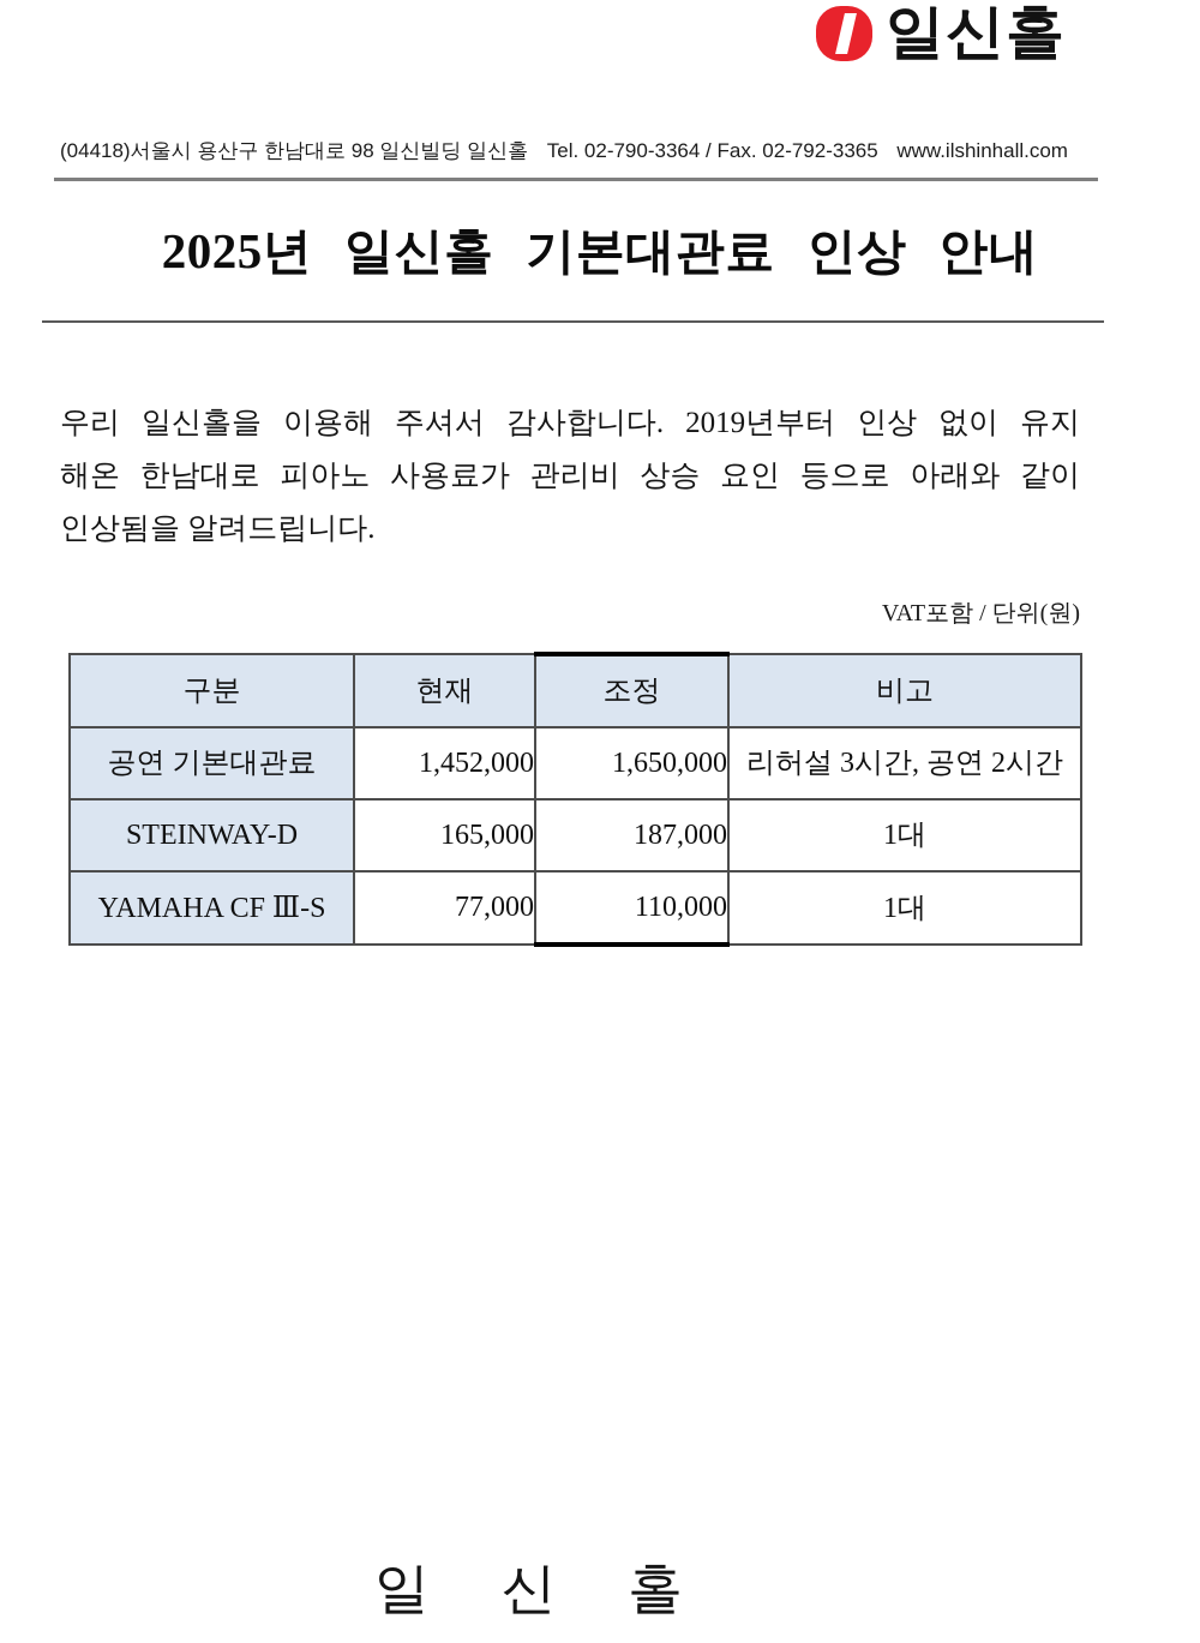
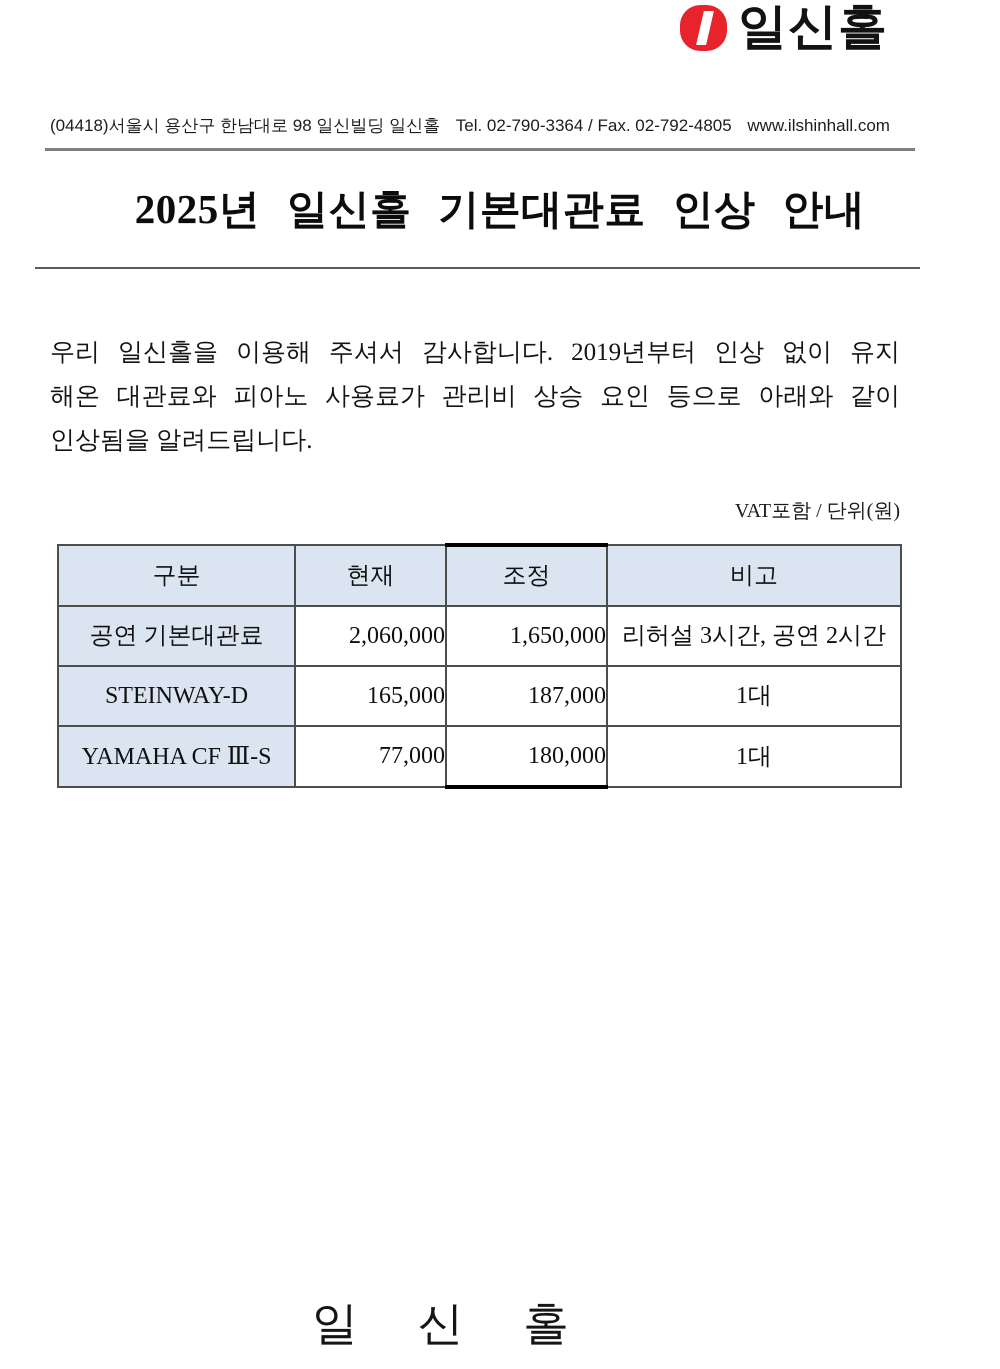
  일신홀
  (04418)서울시 용산구 한남대로 98 일신빌딩 일신홀
- Tel. 02-790-3364 / Fax. 02-792-3365
+ Tel. 02-790-3364 / Fax. 02-792-4805
  www.ilshinhall.com
  2025년 일신홀 기본대관료 인상 안내
  우리 일신홀을 이용해 주셔서 감사합니다. 2019년부터 인상 없이 유지
- 해온 한남대로 피아노 사용료가 관리비 상승 요인 등으로 아래와 같이
+ 해온 대관료와 피아노 사용료가 관리비 상승 요인 등으로 아래와 같이
  인상됨을 알려드립니다.
  VAT포함 / 단위(원)
  구분	현재	조정	비고
- 공연 기본대관료	1,452,000	1,650,000	리허설 3시간, 공연 2시간
+ 공연 기본대관료	2,060,000	1,650,000	리허설 3시간, 공연 2시간
  STEINWAY-D	165,000	187,000	1대
- YAMAHA CF Ⅲ-S	77,000	110,000	1대
+ YAMAHA CF Ⅲ-S	77,000	180,000	1대
  일 신 홀
